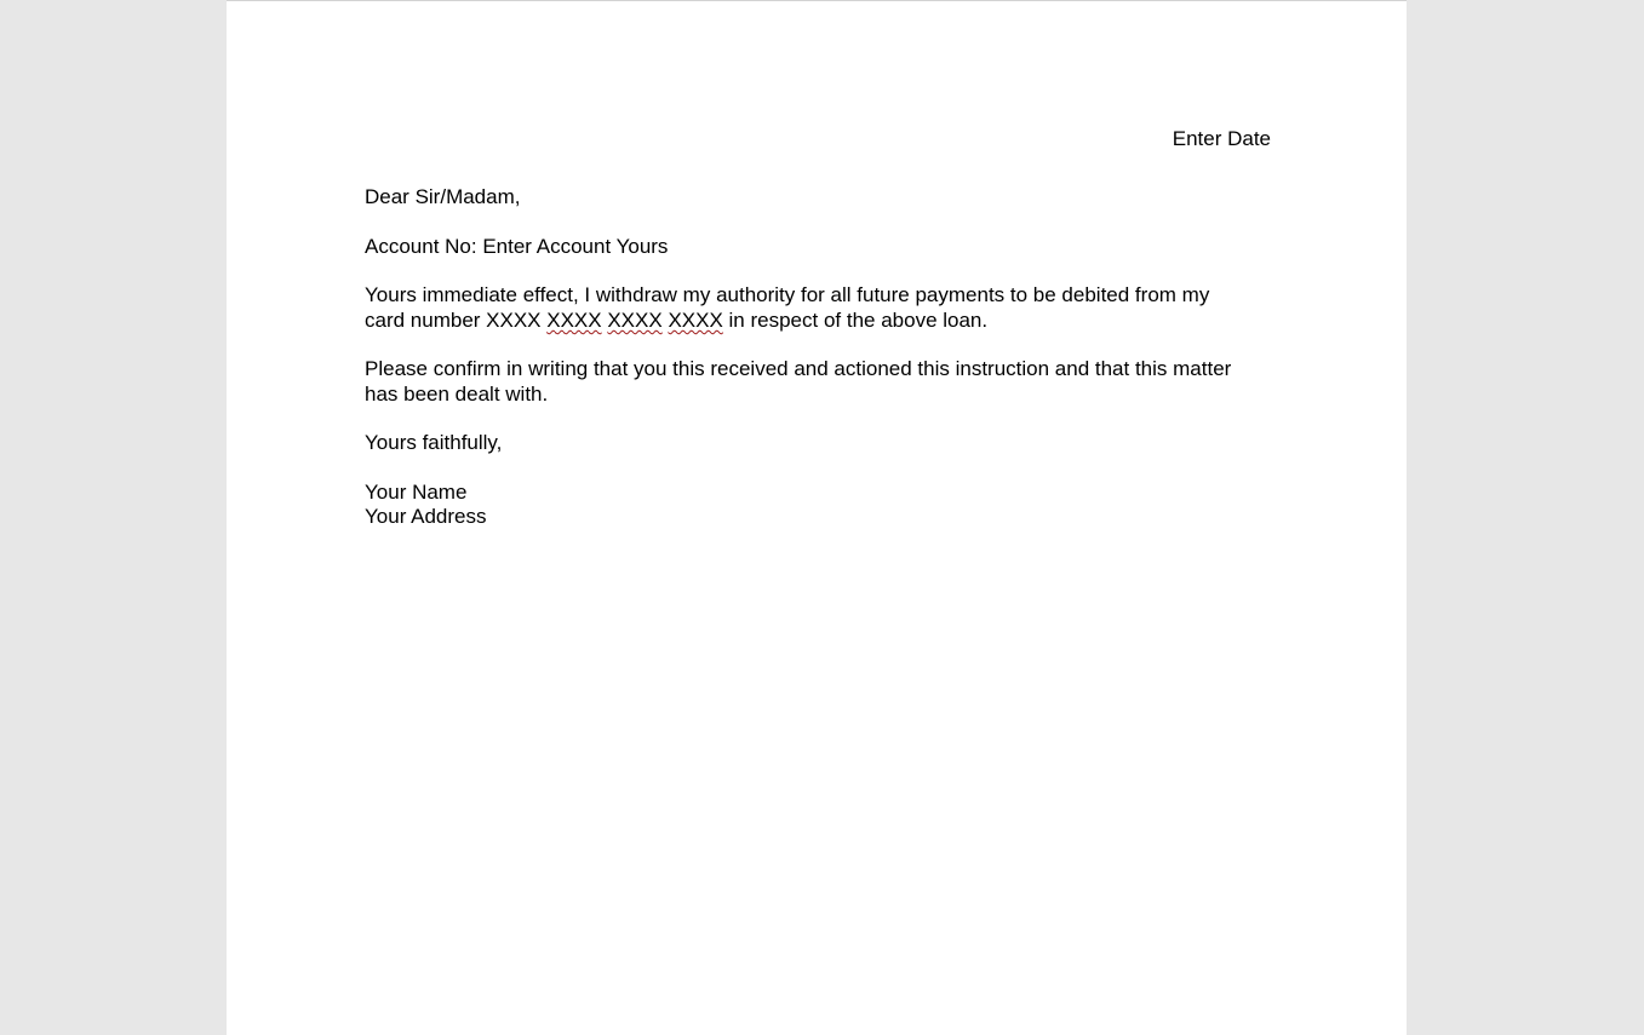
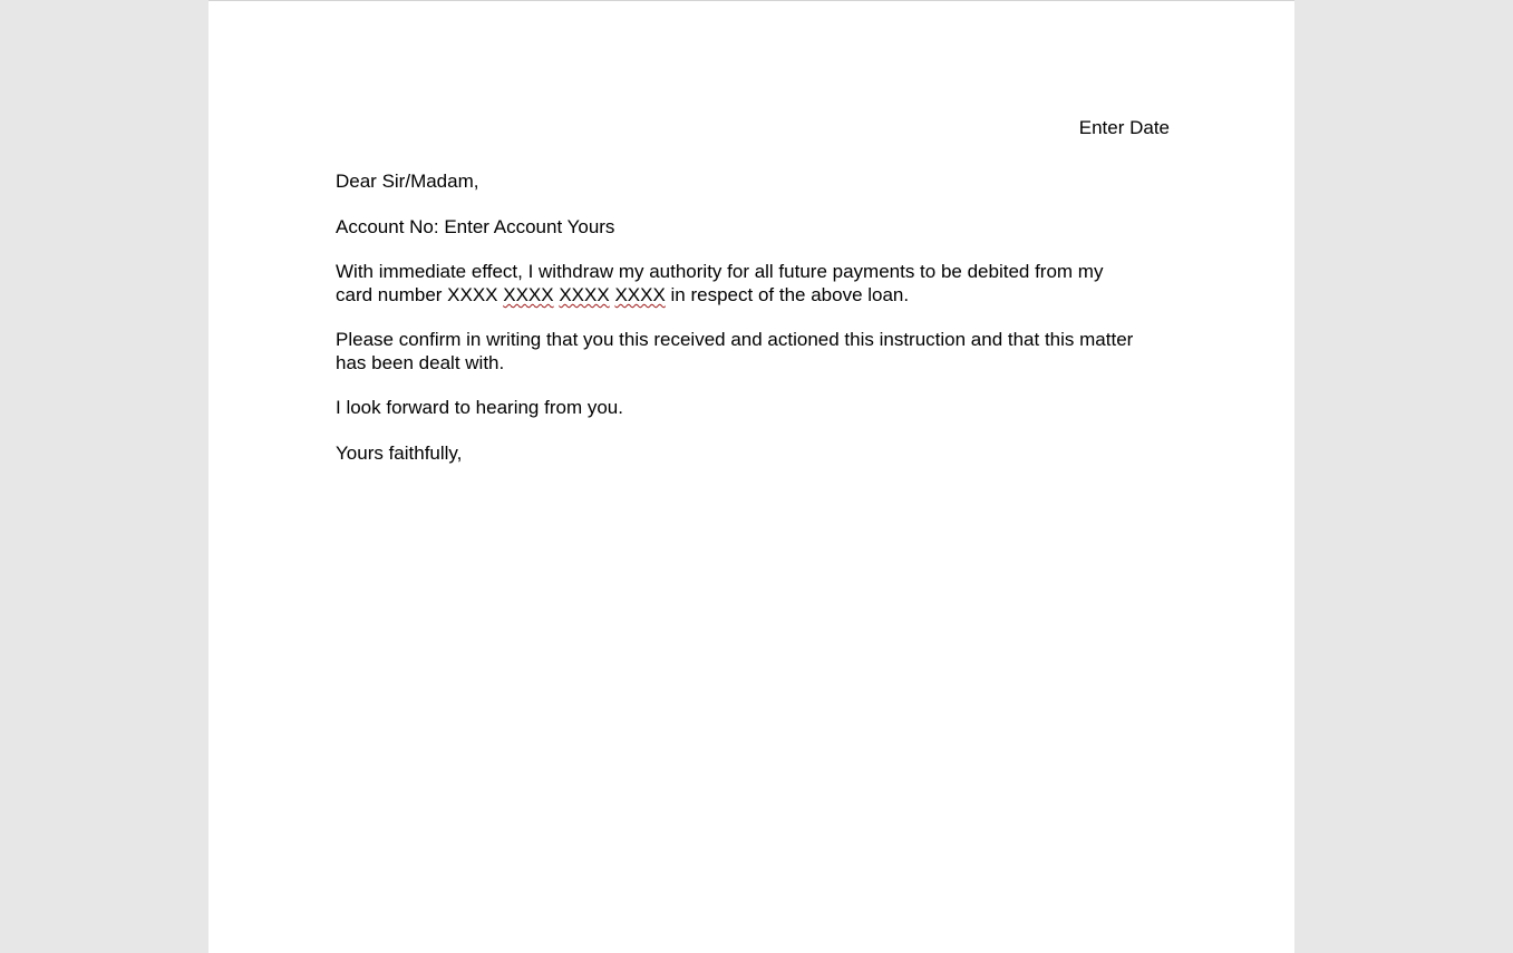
  Enter Date
  Dear Sir/Madam,
  Account No: Enter Account Yours
- Yours immediate effect, I withdraw my authority for all future payments to be debited from my card number XXXX XXXX XXXX XXXX in respect of the above loan.
+ With immediate effect, I withdraw my authority for all future payments to be debited from my card number XXXX XXXX XXXX XXXX in respect of the above loan.
  Please confirm in writing that you this received and actioned this instruction and that this matter has been dealt with.
+ I look forward to hearing from you.
  Yours faithfully,
- Your Name
- Your Address
